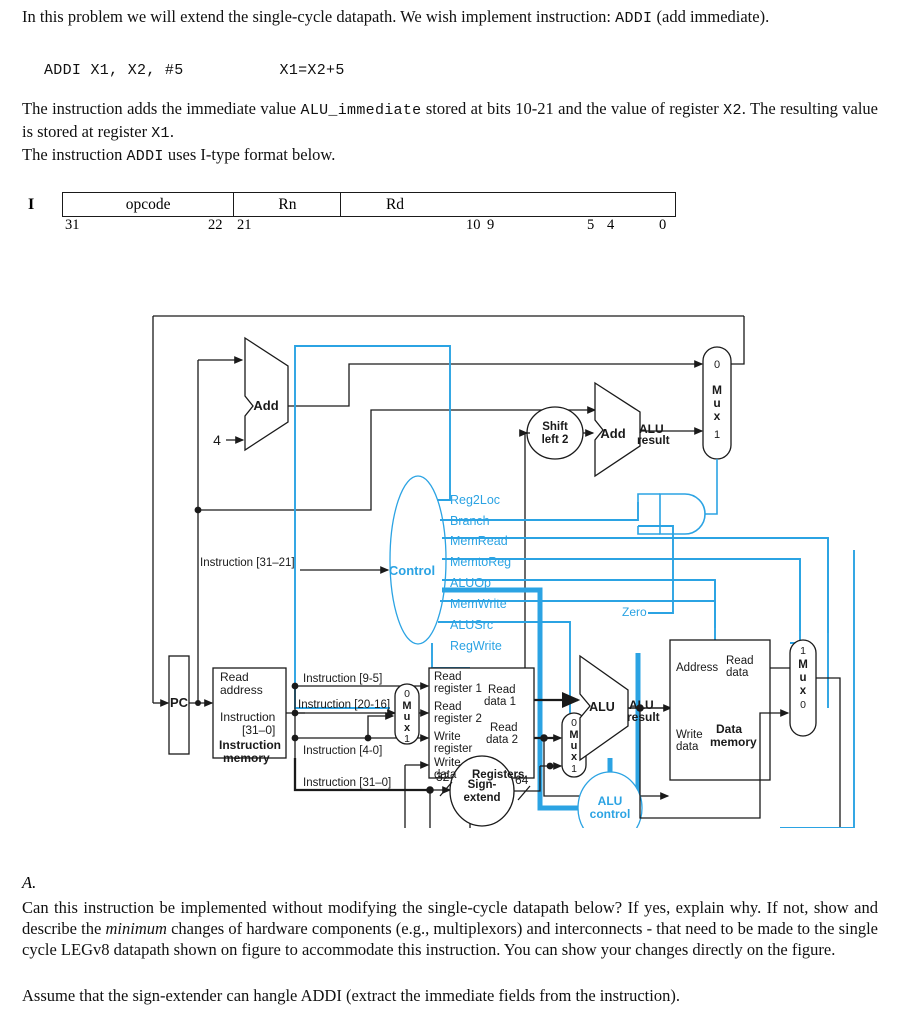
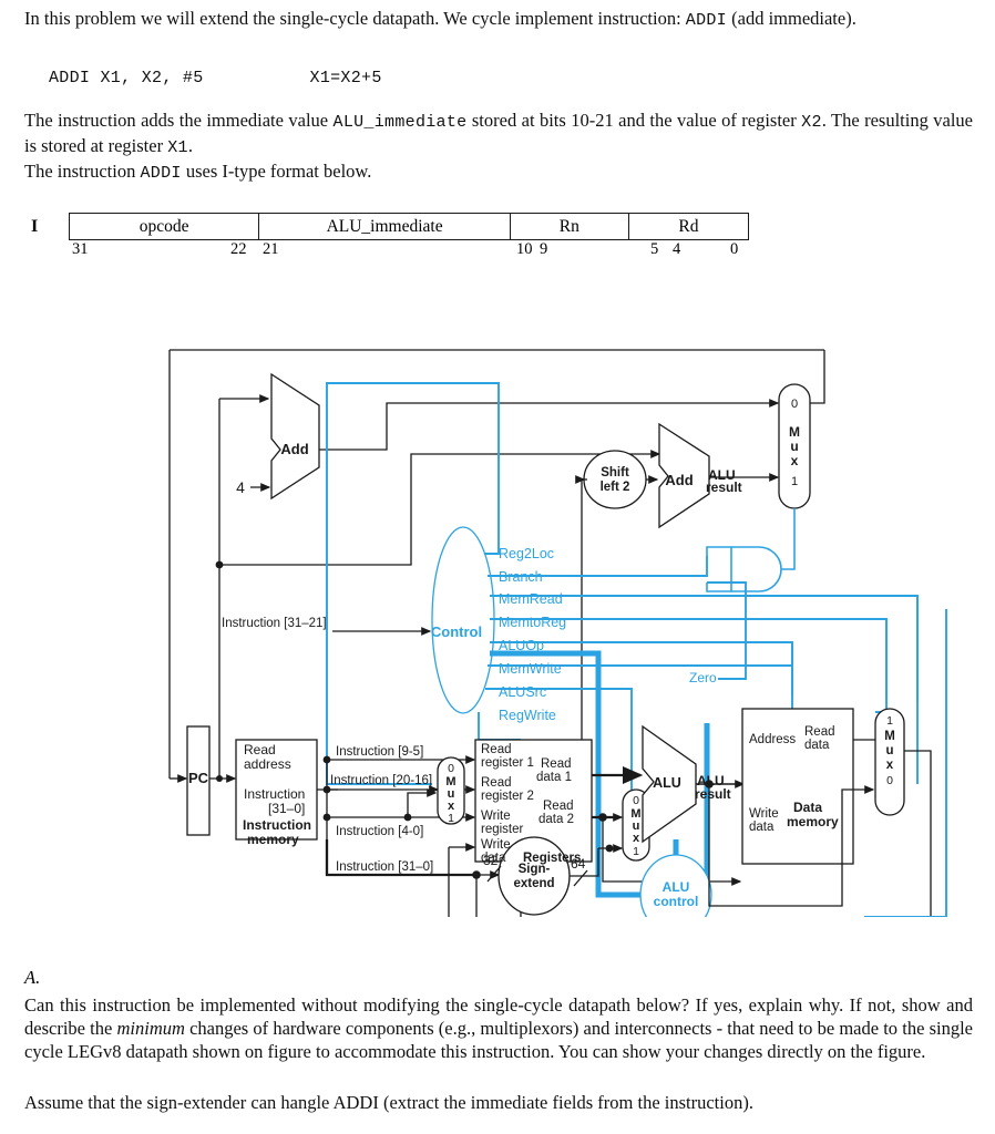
- In this problem we will extend the single-cycle datapath. We wish implement instruction: ADDI (add immediate).
+ In this problem we will extend the single-cycle datapath. We cycle implement instruction: ADDI (add immediate).
  ADDI X1, X2, #5 X1=X2+5
  The instruction adds the immediate value ALU_immediate stored at bits 10-21 and the value of register X2. The resulting value is stored at register X1.
  The instruction ADDI uses I-type format below.
  I
  opcode
+ ALU_immediate
  Rn
  Rd
  31
  22
  21
  10
  9
  5
  4
  0
  PC
  4
  Add
  Add
  ALU
  result
  Shift
  left 2
  Control
  0
  M
  u
  x
  1
  0
  M
  u
  x
  1
  0
  M
  u
  x
  1
  1
  M
  u
  x
  0
  Reg2Loc
  Branch
  MemRead
  MemtoReg
  ALUOp
  MemWrite
  ALUSrc
  RegWrite
  Instruction [31–21]
  Instruction [9-5]
  Instruction [20-16]
  Instruction [4-0]
  Instruction [31–0]
  Read
  address
  Instruction
  [31–0]
  Instruction
  memory
  Read
  register 1
  Read
  register 2
  Write
  register
  Write
  data
  Read
  data 1
  Read
  data 2
  Registers
  ALU
  ALU
  result
  Zero
  Sign-
  extend
  32
  64
  ALU
  control
  Address
  Read
  data
  Write
  data
  Data
  memory
  A.
  Can this instruction be implemented without modifying the single-cycle datapath below? If yes, explain why. If not, show and describe the minimum changes of hardware components (e.g., multiplexors) and interconnects - that need to be made to the single cycle LEGv8 datapath shown on figure to accommodate this instruction. You can show your changes directly on the figure.
  Assume that the sign-extender can hangle ADDI (extract the immediate fields from the instruction).
